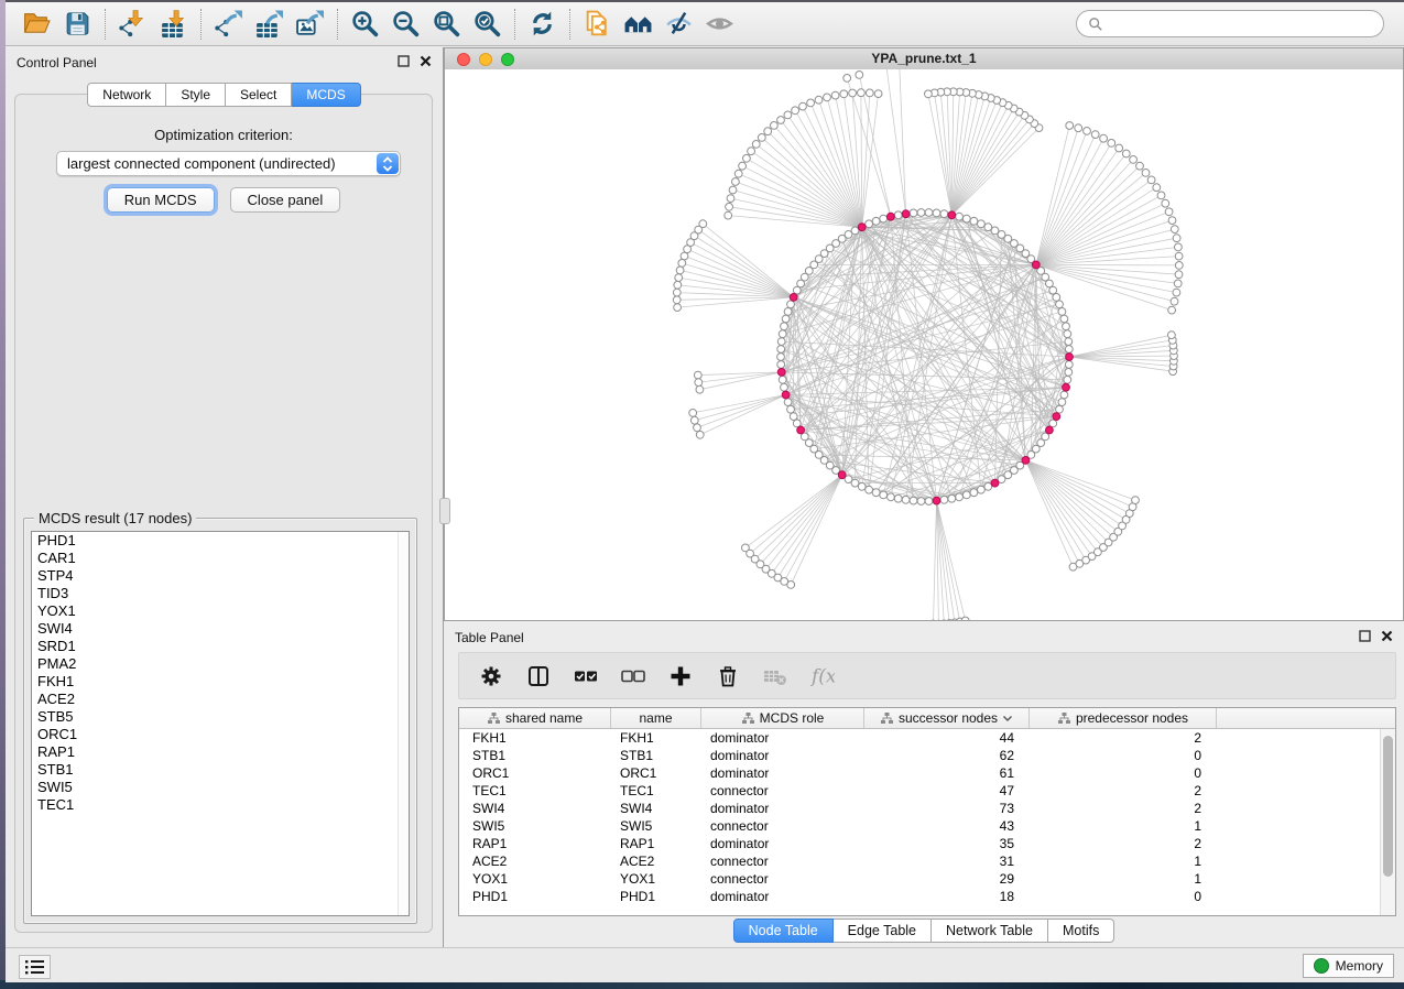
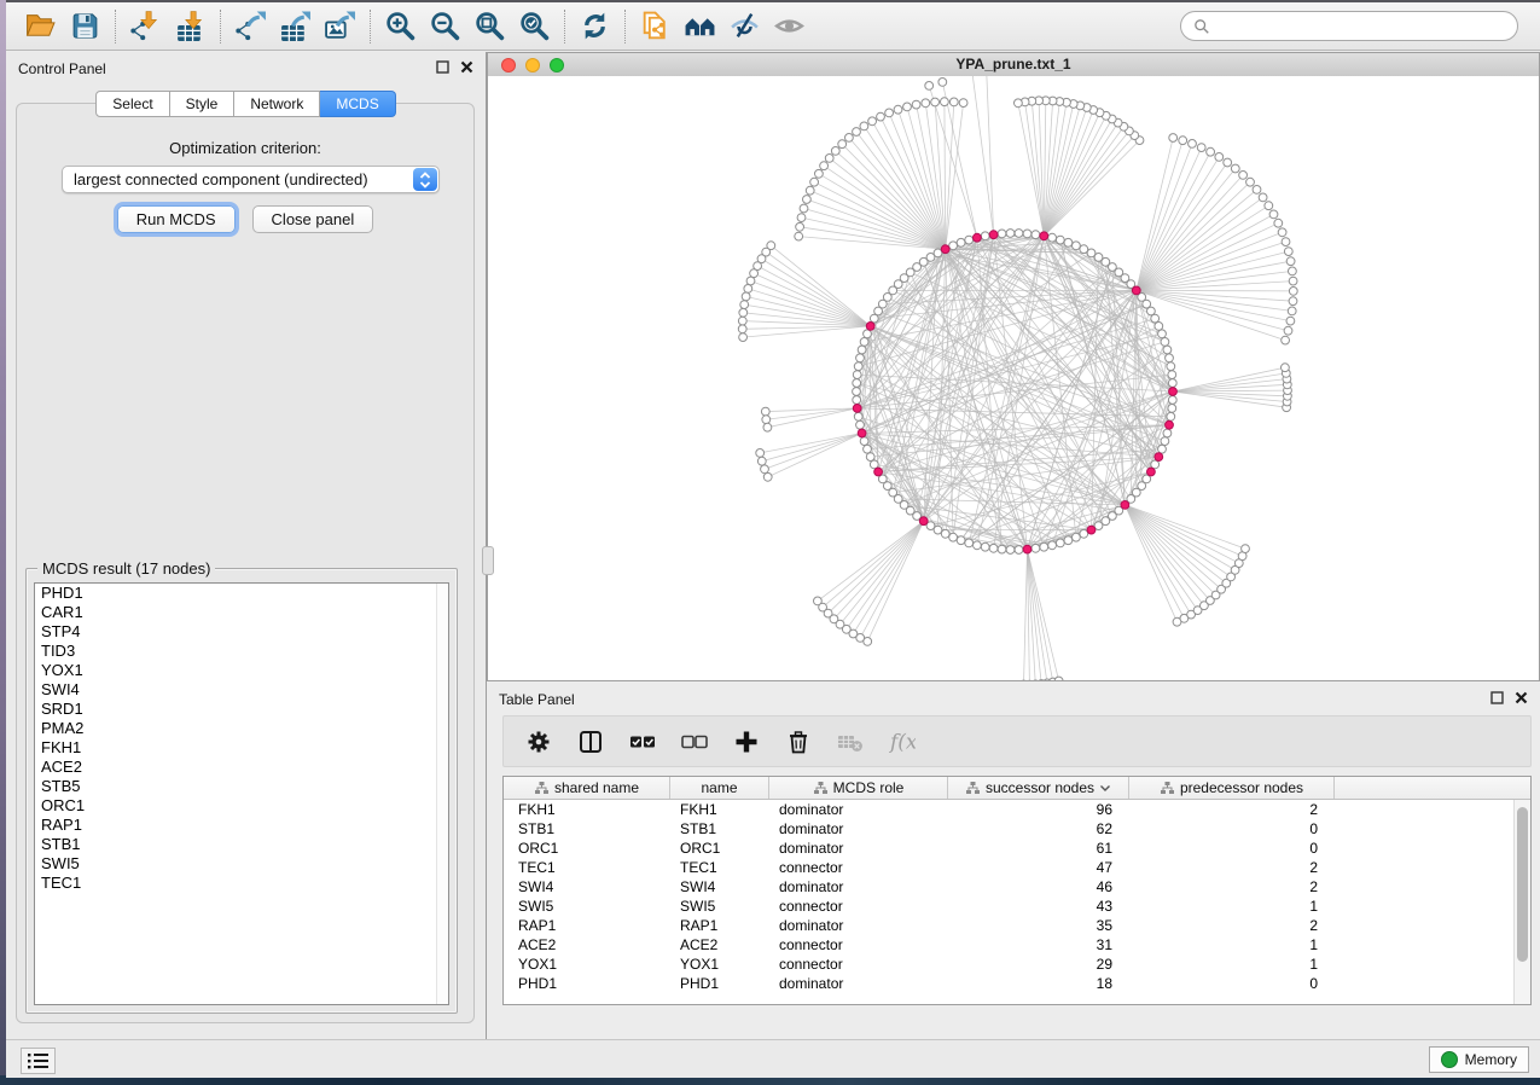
  Control Panel
- Network
+ Select
  Style
- Select
+ Network
  MCDS
  Optimization criterion:
  largest connected component (undirected)
  Run MCDS
  Close panel
  MCDS result (17 nodes)
  PHD1
  CAR1
  STP4
  TID3
  YOX1
  SWI4
  SRD1
  PMA2
  FKH1
  ACE2
  STB5
  ORC1
  RAP1
  STB1
  SWI5
  TEC1
  YPA_prune.txt_1
  Table Panel
  f(x
  shared name
  name
  MCDS role
  successor nodes
  predecessor nodes
  FKH1
  FKH1
  dominator
- 44
+ 96
  2
  STB1
  STB1
  dominator
  62
  0
  ORC1
  ORC1
  dominator
  61
  0
  TEC1
  TEC1
  connector
  47
  2
  SWI4
  SWI4
  dominator
- 73
+ 46
  2
  SWI5
  SWI5
  connector
  43
  1
  RAP1
  RAP1
  dominator
  35
  2
  ACE2
  ACE2
  connector
  31
  1
  YOX1
  YOX1
  connector
  29
  1
  PHD1
  PHD1
  dominator
  18
  0
- Node Table
- Edge Table
- Network Table
- Motifs
  Memory
